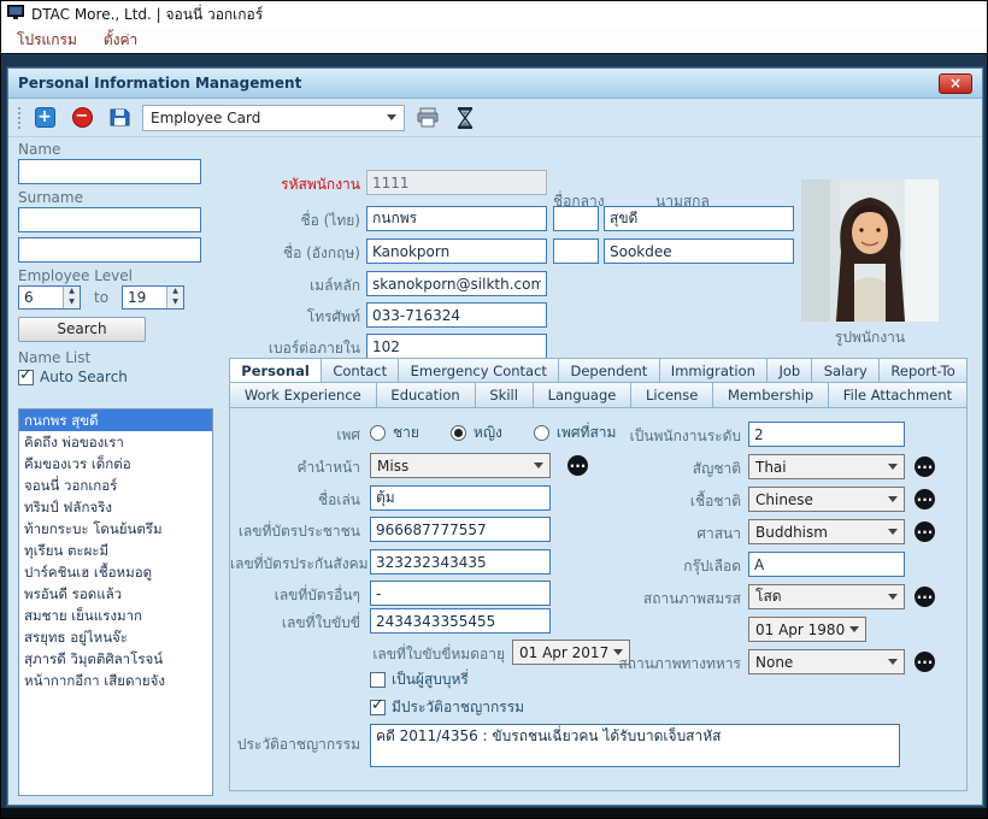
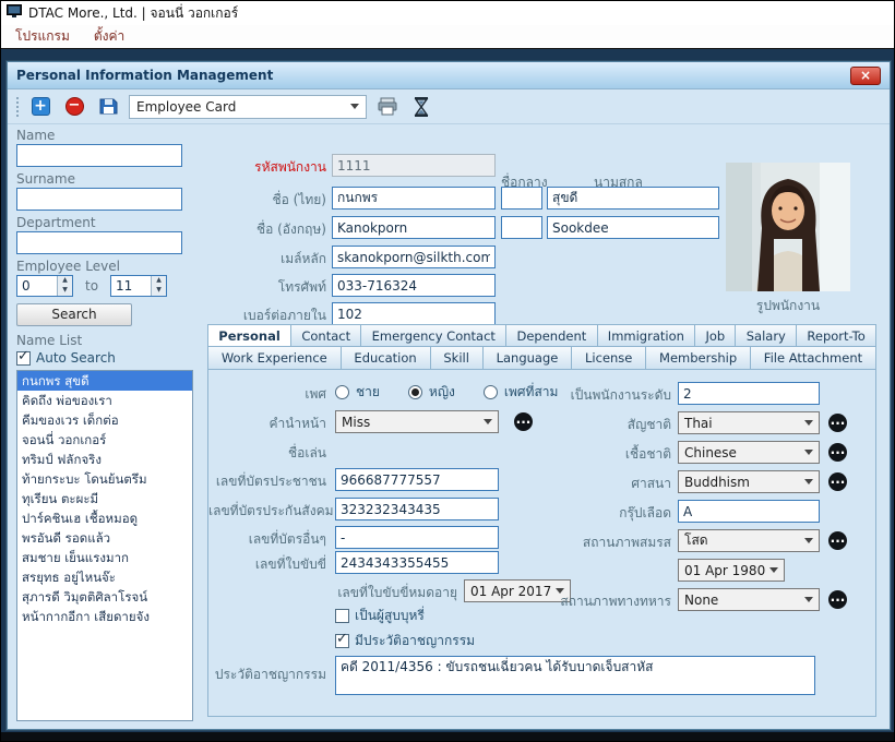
  DTAC More., Ltd. | จอนนี่ วอกเกอร์
  โปรแกรม
  ตั้งค่า
  Personal Information Management
  ×
  +
  −
  Employee Card
  Name
  Surname
+ Department
  Employee Level
- 6
+ 0
  to
- 19
+ 11
  Search
  Name List
  ✓
  Auto Search
  กนกพร สุขดี
  คิดถึง พ่อของเรา
  คีมของเวร เด็กต่อ
  จอนนี่ วอกเกอร์
  ทริมป์ ฟลักจริง
  ท้ายกระบะ โดนย้นตรึม
  ทุเรียน ตะผะมี
  ปาร์คชินเฮ เชื้อหมอดู
  พรอันดี รอดแล้ว
  สมชาย เย็นแรงมาก
  สรยุทธ อยู่ไหนจ๊ะ
  สุภารดี วิมุตติศิลาโรจน์
  หน้ากากอีกา เสียดายจัง
  รหัสพนักงาน
  1111
  ชื่อกลาง
  นามสกุล
  ชื่อ (ไทย)
  กนกพร
  สุขดี
  ชื่อ (อังกฤษ)
  Kanokporn
  Sookdee
  เมล์หลัก
  skanokporn@silkth.com
  โทรศัพท์
  033-716324
  เบอร์ต่อภายใน
  102
  รูปพนักงาน
  Personal
  Contact
  Emergency Contact
  Dependent
  Immigration
  Job
  Salary
  Report-To
  Work Experience
  Education
  Skill
  Language
  License
  Membership
  File Attachment
  เพศ
  ชาย
  หญิง
  เพศที่สาม
  คำนำหน้า
  Miss
  ···
  ชื่อเล่น
- ตุ้ม
  เลขที่บัตรประชาชน
  966687777557
  เลขที่บัตรประกันสังคม
  323232343435
  เลขที่บัตรอื่นๆ
  -
  เลขที่ใบขับขี่
  2434343355455
  เลขที่ใบขับขี่หมดอายุ
  01 Apr 2017
  เป็นผู้สูบบุหรี่
  ✓
  มีประวัติอาชญากรรม
  ประวัติอาชญากรรม
  คดี 2011/4356 : ขับรถชนเฉี่ยวคน ได้รับบาดเจ็บสาหัส
  เป็นพนักงานระดับ
  2
  สัญชาติ
  Thai
  ···
  เชื้อชาติ
  Chinese
  ···
  ศาสนา
  Buddhism
  ···
  กรุ๊ปเลือด
  A
  สถานภาพสมรส
  โสด
  ···
  01 Apr 1980
  สถานภาพทางทหาร
  None
  ···
